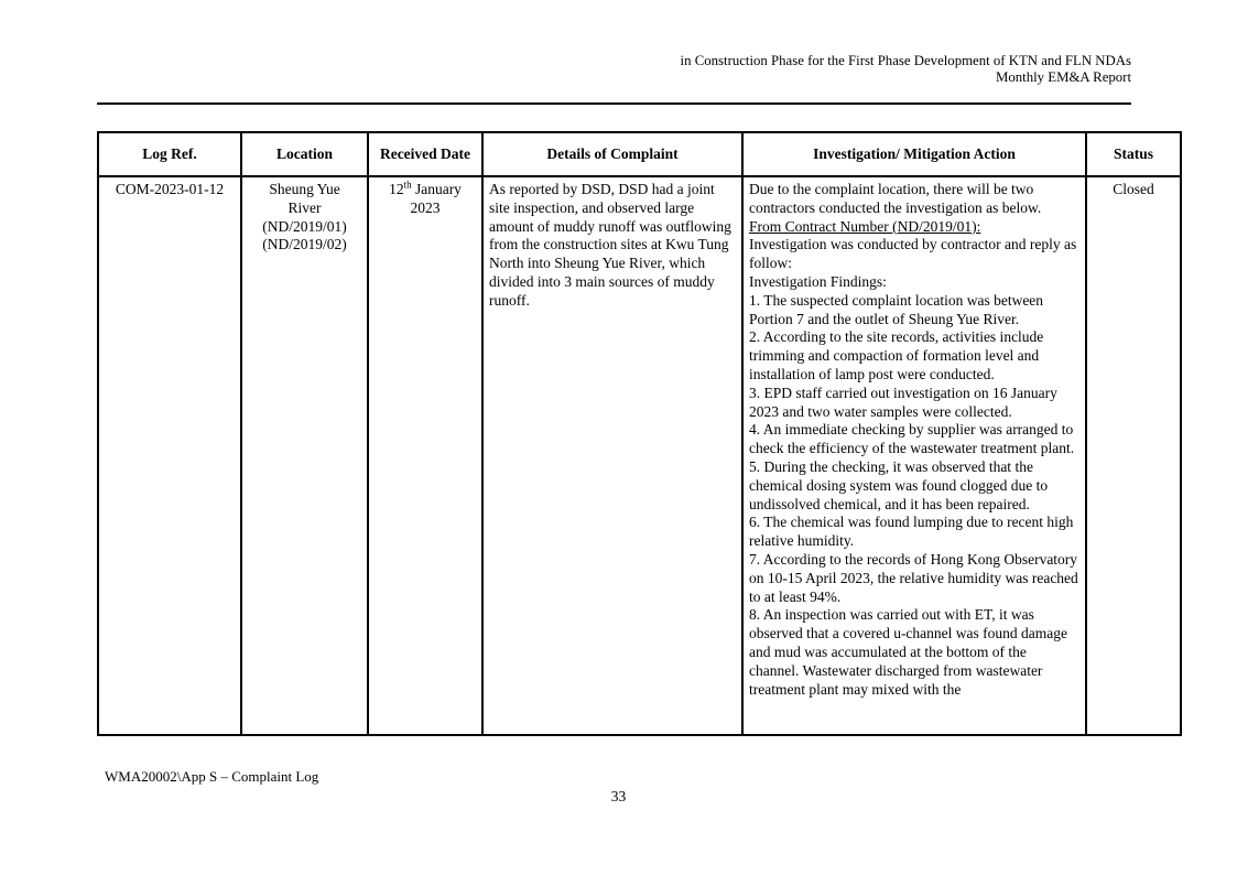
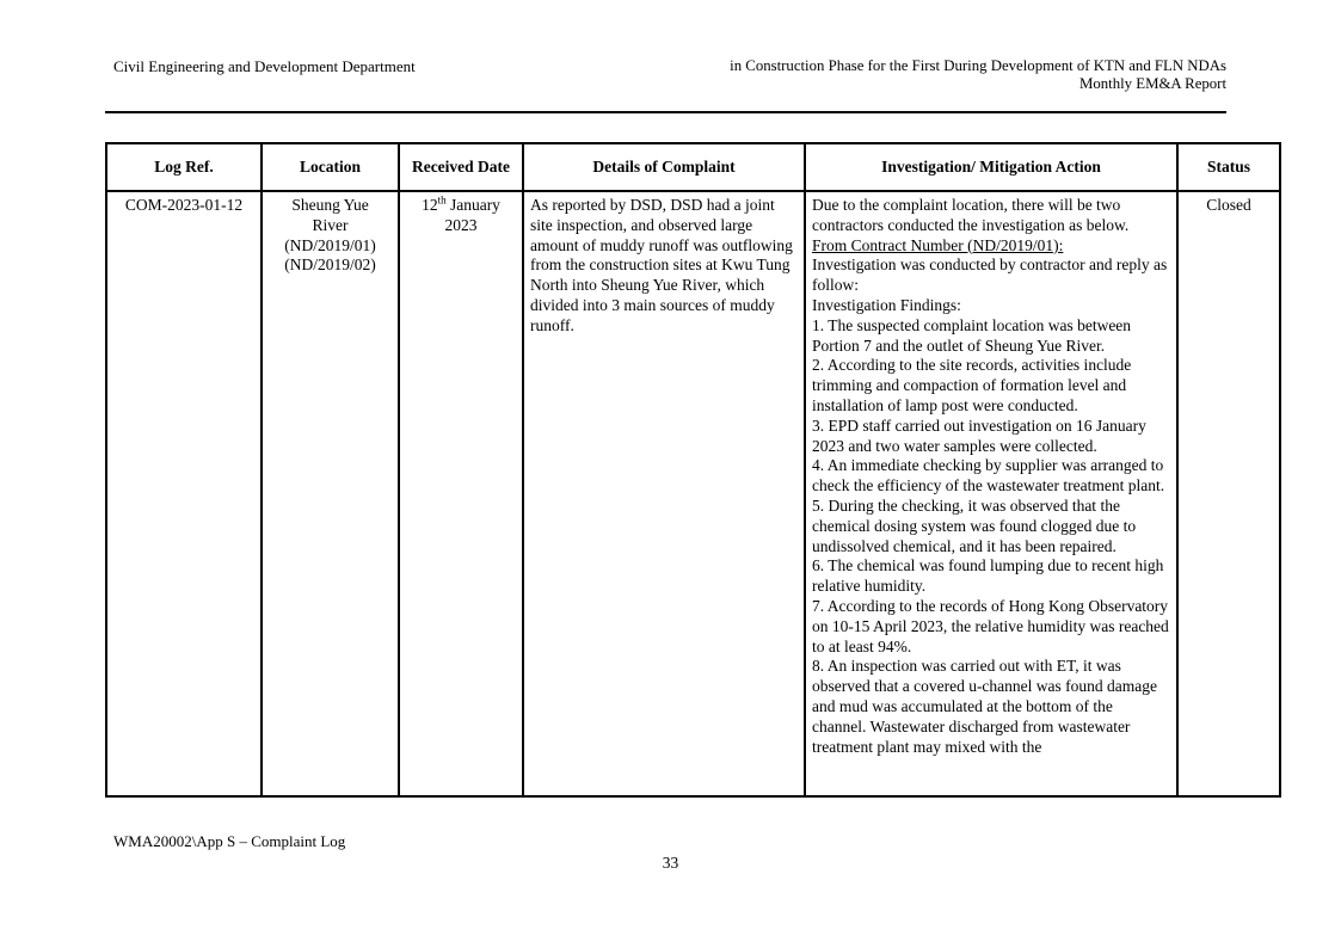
+ Civil Engineering and Development Department
- in Construction Phase for the First Phase Development of KTN and FLN NDAs
+ in Construction Phase for the First During Development of KTN and FLN NDAs
  Monthly EM&A Report
  Log Ref.	Location	Received Date	Details of Complaint	Investigation/ Mitigation Action	Status
  COM-2023-01-12	Sheung YueRiver(ND/2019/01)(ND/2019/02)	12th January 2023	As reported by DSD, DSD had a joint site inspection, and observed large amount of muddy runoff was outflowing from the construction sites at Kwu Tung North into Sheung Yue River, which divided into 3 main sources of muddy runoff.	Due to the complaint location, there will be two contractors conducted the investigation as below. From Contract Number (ND/2019/01): Investigation was conducted by contractor and reply as follow: Investigation Findings: 1. The suspected complaint location was between Portion 7 and the outlet of Sheung Yue River.2. According to the site records, activities include trimming and compaction of formation level and installation of lamp post were conducted.3. EPD staff carried out investigation on 16 January 2023 and two water samples were collected.4. An immediate checking by supplier was arranged to check the efficiency of the wastewater treatment plant.5. During the checking, it was observed that the chemical dosing system was found clogged due to undissolved chemical, and it has been repaired.6. The chemical was found lumping due to recent high relative humidity.7. According to the records of Hong Kong Observatory on 10-15 April 2023, the relative humidity was reached to at least 94%.8. An inspection was carried out with ET, it was observed that a covered u-channel was found damage and mud was accumulated at the bottom of the channel. Wastewater discharged from wastewater treatment plant may mixed with the	Closed
  WMA20002\App S – Complaint Log
  33
